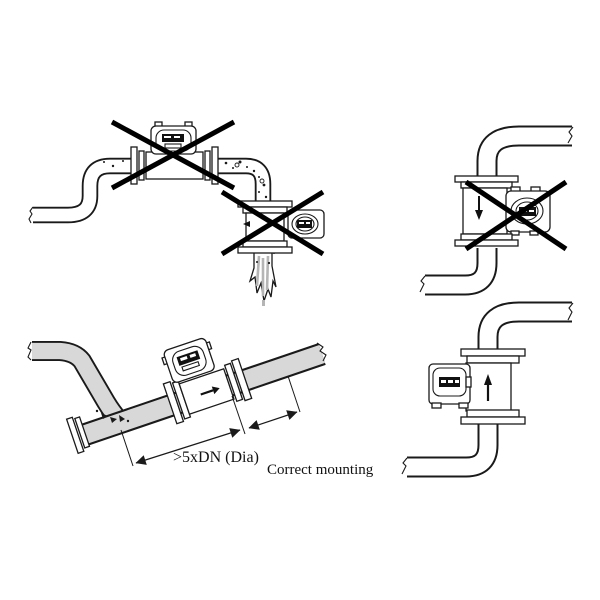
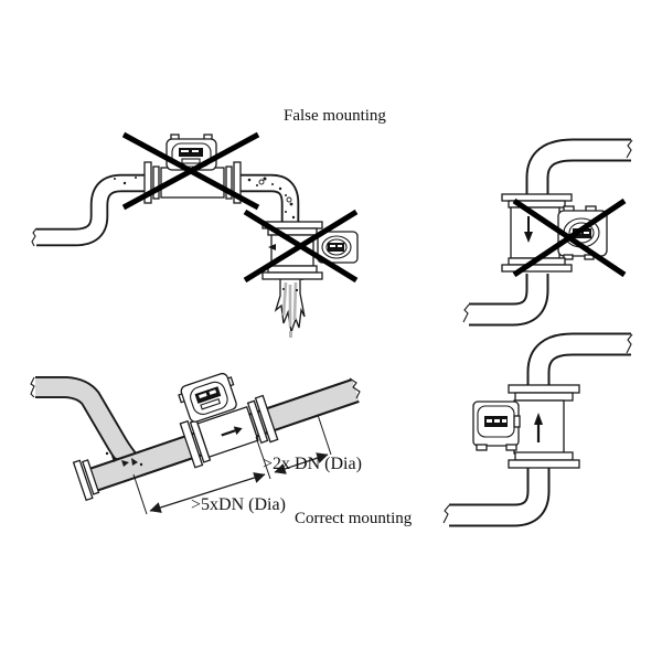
+ False mounting
+ >2x DN (Dia)
  >5xDN (Dia)
  Correct mounting
